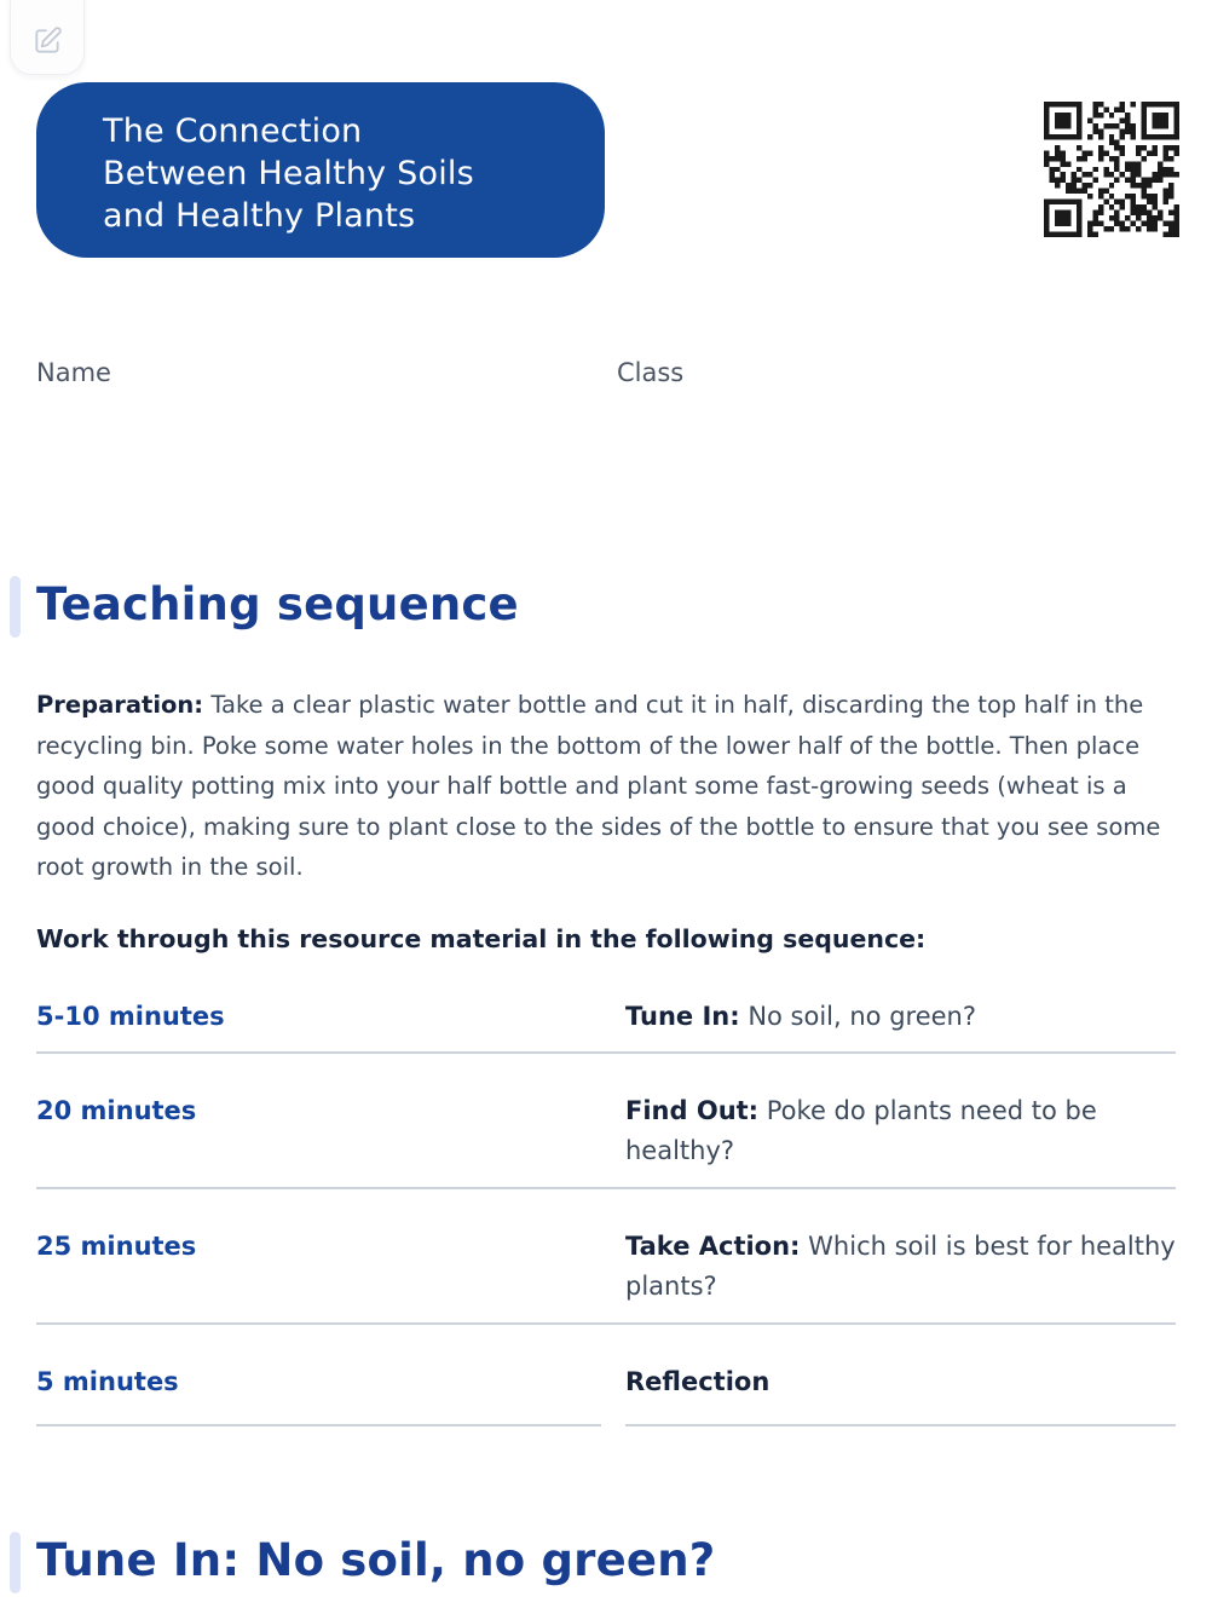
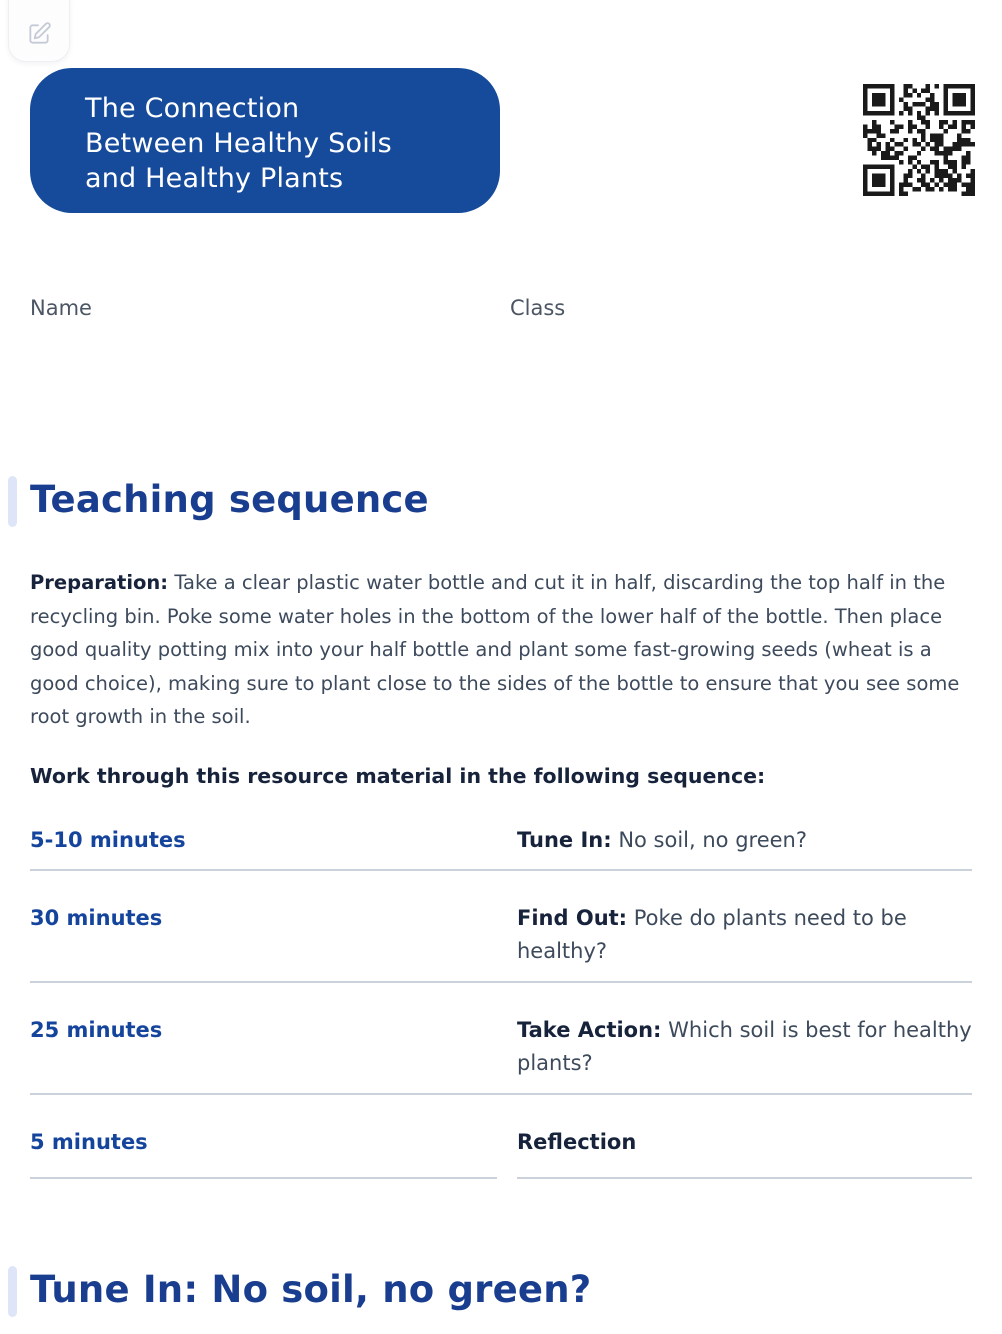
  The Connection
  Between Healthy Soils
  and Healthy Plants
  Name
  Class
  Teaching sequence
  Preparation: Take a clear plastic water bottle and cut it in half, discarding the top half in the recycling bin. Poke some water holes in the bottom of the lower half of the bottle. Then place good quality potting mix into your half bottle and plant some fast-growing seeds (wheat is a good choice), making sure to plant close to the sides of the bottle to ensure that you see some root growth in the soil.
  Work through this resource material in the following sequence:
  5-10 minutes
  Tune In: No soil, no green?
- 20 minutes
+ 30 minutes
  Find Out: Poke do plants need to be healthy?
  25 minutes
  Take Action: Which soil is best for healthy plants?
  5 minutes
  Reflection
  Tune In: No soil, no green?
